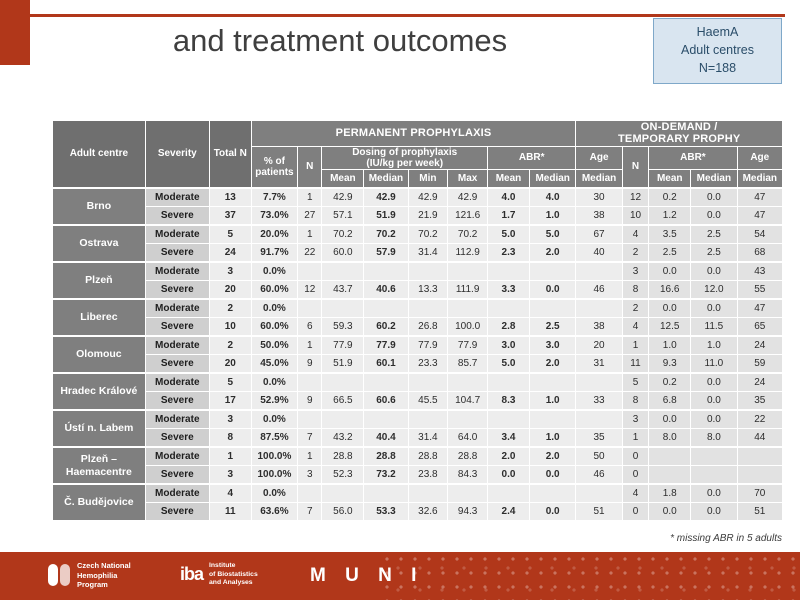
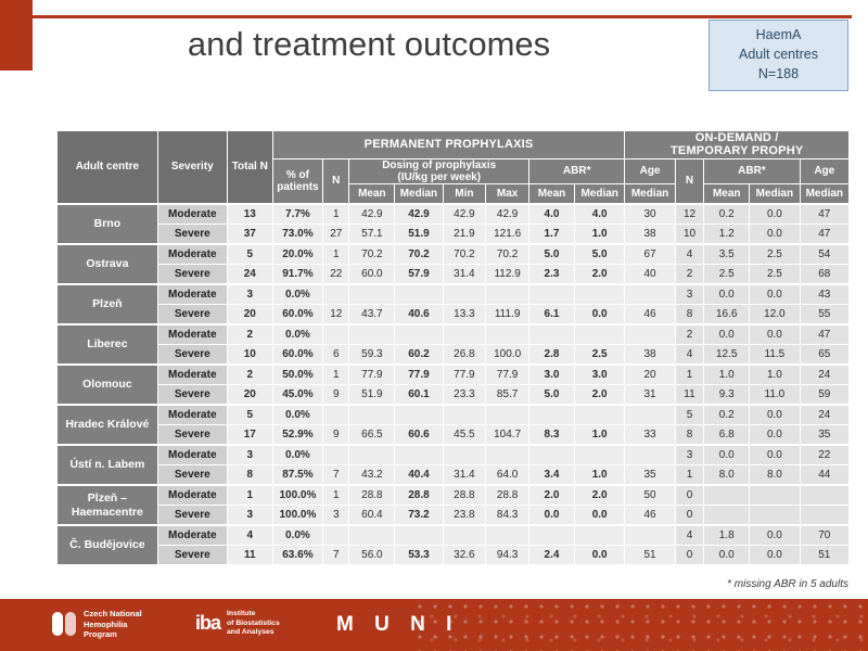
  and treatment outcomes
  HaemA
  Adult centres
  N=188
  Adult centre	Severity	Total N	PERMANENT PROPHYLAXIS	ON-DEMAND / TEMPORARY PROPHY
  % of patients	N	Dosing of prophylaxis (IU/kg per week)	ABR*	Age	N	ABR*	Age
  Mean	Median	Min	Max	Mean	Median	Median	Mean	Median	Median
  Brno	Moderate	13	7.7%	1	42.9	42.9	42.9	42.9	4.0	4.0	30	12	0.2	0.0	47
  Severe	37	73.0%	27	57.1	51.9	21.9	121.6	1.7	1.0	38	10	1.2	0.0	47
  Ostrava	Moderate	5	20.0%	1	70.2	70.2	70.2	70.2	5.0	5.0	67	4	3.5	2.5	54
  Severe	24	91.7%	22	60.0	57.9	31.4	112.9	2.3	2.0	40	2	2.5	2.5	68
  Plzeň	Moderate	3	0.0%									3	0.0	0.0	43
- Severe	20	60.0%	12	43.7	40.6	13.3	111.9	3.3	0.0	46	8	16.6	12.0	55
+ Severe	20	60.0%	12	43.7	40.6	13.3	111.9	6.1	0.0	46	8	16.6	12.0	55
  Liberec	Moderate	2	0.0%									2	0.0	0.0	47
  Severe	10	60.0%	6	59.3	60.2	26.8	100.0	2.8	2.5	38	4	12.5	11.5	65
  Olomouc	Moderate	2	50.0%	1	77.9	77.9	77.9	77.9	3.0	3.0	20	1	1.0	1.0	24
  Severe	20	45.0%	9	51.9	60.1	23.3	85.7	5.0	2.0	31	11	9.3	11.0	59
  Hradec Králové	Moderate	5	0.0%									5	0.2	0.0	24
  Severe	17	52.9%	9	66.5	60.6	45.5	104.7	8.3	1.0	33	8	6.8	0.0	35
  Ústí n. Labem	Moderate	3	0.0%									3	0.0	0.0	22
  Severe	8	87.5%	7	43.2	40.4	31.4	64.0	3.4	1.0	35	1	8.0	8.0	44
  Plzeň – Haemacentre	Moderate	1	100.0%	1	28.8	28.8	28.8	28.8	2.0	2.0	50	0
- Severe	3	100.0%	3	52.3	73.2	23.8	84.3	0.0	0.0	46	0
+ Severe	3	100.0%	3	60.4	73.2	23.8	84.3	0.0	0.0	46	0
  Č. Budějovice	Moderate	4	0.0%									4	1.8	0.0	70
  Severe	11	63.6%	7	56.0	53.3	32.6	94.3	2.4	0.0	51	0	0.0	0.0	51
  * missing ABR in 5 adults
  Czech National
  Hemophilia
  Program
  iba
  M U N I
